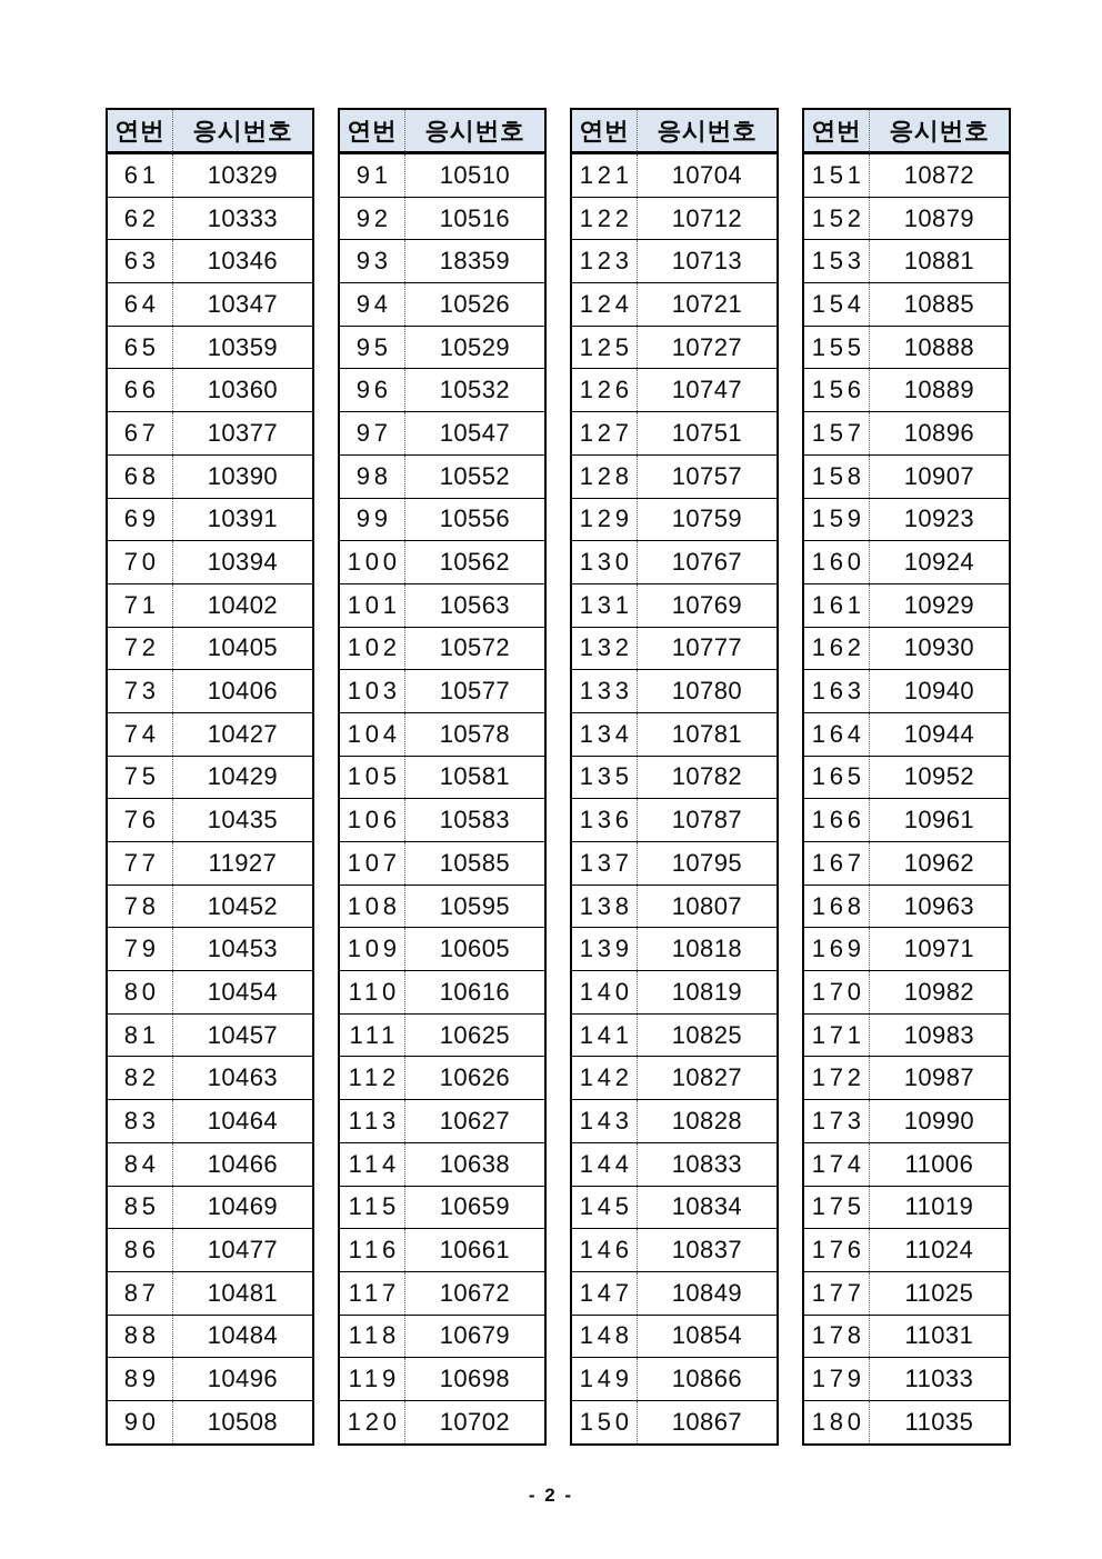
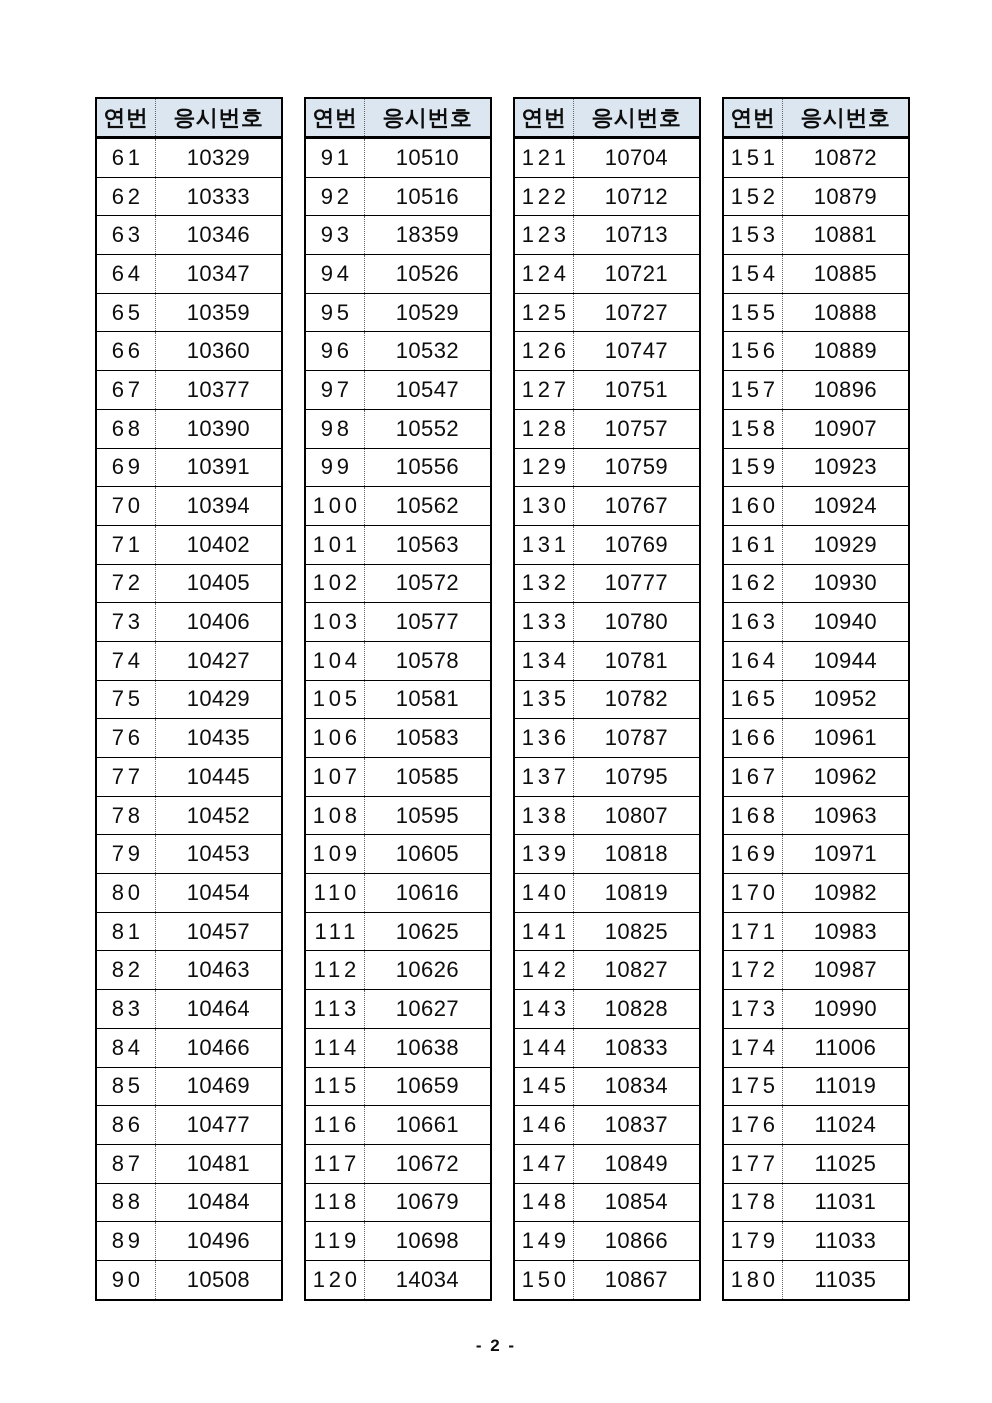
  연번	응시번호
  61	10329
  62	10333
  63	10346
  64	10347
  65	10359
  66	10360
  67	10377
  68	10390
  69	10391
  70	10394
  71	10402
  72	10405
  73	10406
  74	10427
  75	10429
  76	10435
- 77	11927
+ 77	10445
  78	10452
  79	10453
  80	10454
  81	10457
  82	10463
  83	10464
  84	10466
  85	10469
  86	10477
  87	10481
  88	10484
  89	10496
  90	10508
  연번	응시번호
  91	10510
  92	10516
  93	18359
  94	10526
  95	10529
  96	10532
  97	10547
  98	10552
  99	10556
  100	10562
  101	10563
  102	10572
  103	10577
  104	10578
  105	10581
  106	10583
  107	10585
  108	10595
  109	10605
  110	10616
  111	10625
  112	10626
  113	10627
  114	10638
  115	10659
  116	10661
  117	10672
  118	10679
  119	10698
- 120	10702
+ 120	14034
  연번	응시번호
  121	10704
  122	10712
  123	10713
  124	10721
  125	10727
  126	10747
  127	10751
  128	10757
  129	10759
  130	10767
  131	10769
  132	10777
  133	10780
  134	10781
  135	10782
  136	10787
  137	10795
  138	10807
  139	10818
  140	10819
  141	10825
  142	10827
  143	10828
  144	10833
  145	10834
  146	10837
  147	10849
  148	10854
  149	10866
  150	10867
  연번	응시번호
  151	10872
  152	10879
  153	10881
  154	10885
  155	10888
  156	10889
  157	10896
  158	10907
  159	10923
  160	10924
  161	10929
  162	10930
  163	10940
  164	10944
  165	10952
  166	10961
  167	10962
  168	10963
  169	10971
  170	10982
  171	10983
  172	10987
  173	10990
  174	11006
  175	11019
  176	11024
  177	11025
  178	11031
  179	11033
  180	11035
  - 2 -
